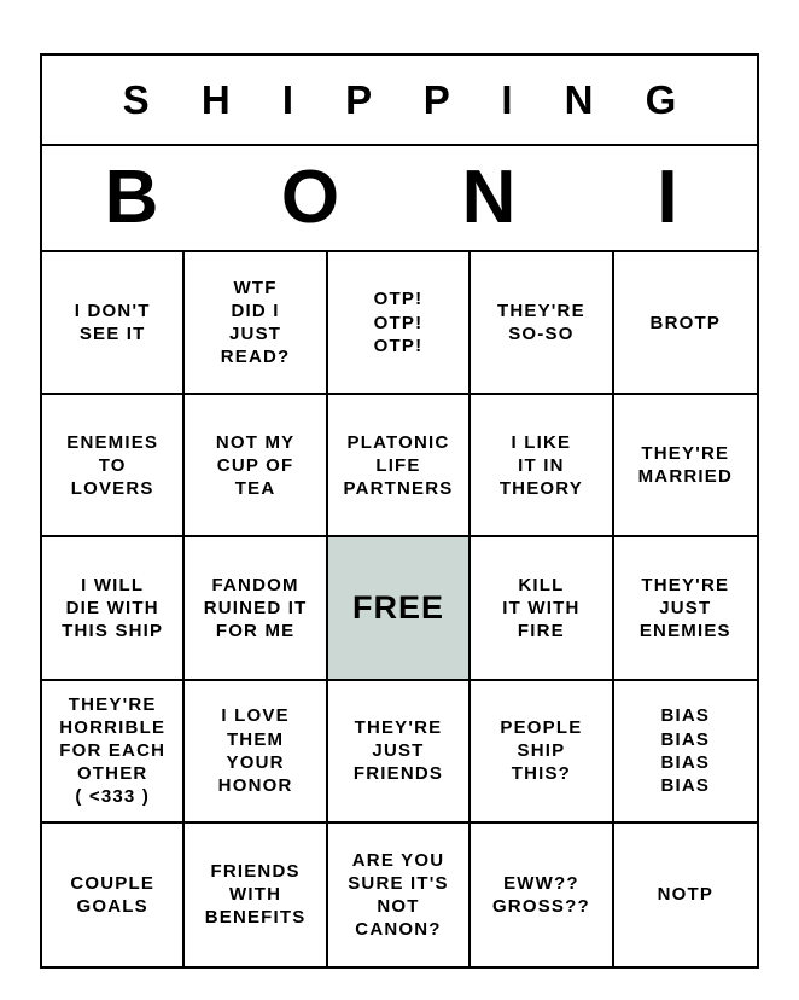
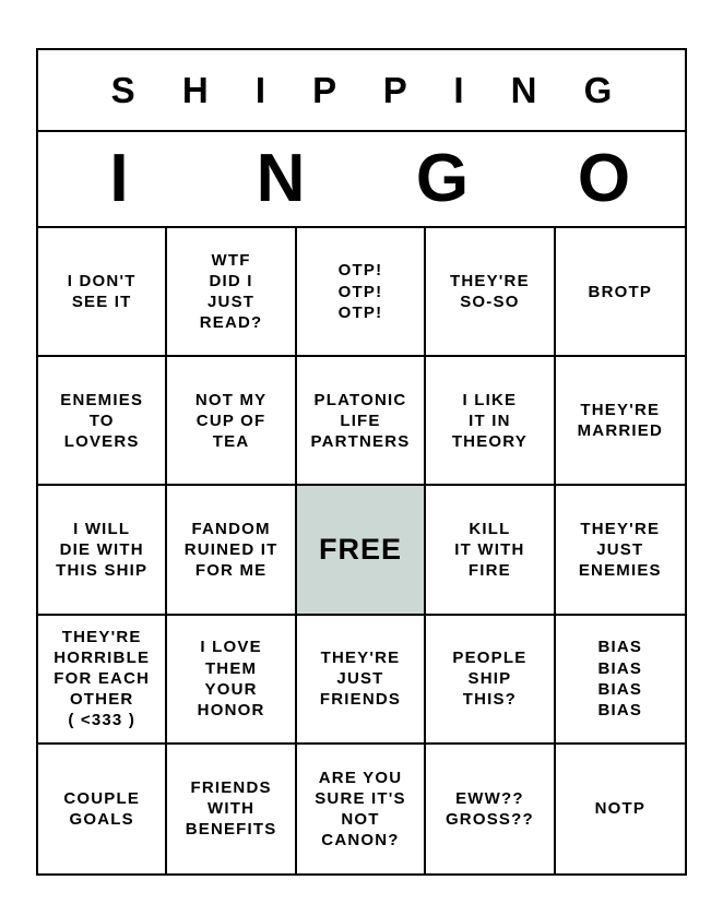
  S H I P P I N G
- B
- O
+ I
  N
+ G
- I
+ O
  I DON'T
  SEE IT
  WTF
  DID I
  JUST
  READ?
  OTP!
  OTP!
  OTP!
  THEY'RE
  SO-SO
  BROTP
  ENEMIES
  TO
  LOVERS
  NOT MY
  CUP OF
  TEA
  PLATONIC
  LIFE
  PARTNERS
  I LIKE
  IT IN
  THEORY
  THEY'RE
  MARRIED
  I WILL
  DIE WITH
  THIS SHIP
  FANDOM
  RUINED IT
  FOR ME
  FREE
  KILL
  IT WITH
  FIRE
  THEY'RE
  JUST
  ENEMIES
  THEY'RE
  HORRIBLE
  FOR EACH
  OTHER
  ( <333 )
  I LOVE
  THEM
  YOUR
  HONOR
  THEY'RE
  JUST
  FRIENDS
  PEOPLE
  SHIP
  THIS?
  BIAS
  BIAS
  BIAS
  BIAS
  COUPLE
  GOALS
  FRIENDS
  WITH
  BENEFITS
  ARE YOU
  SURE IT'S
  NOT
  CANON?
  EWW??
  GROSS??
  NOTP
